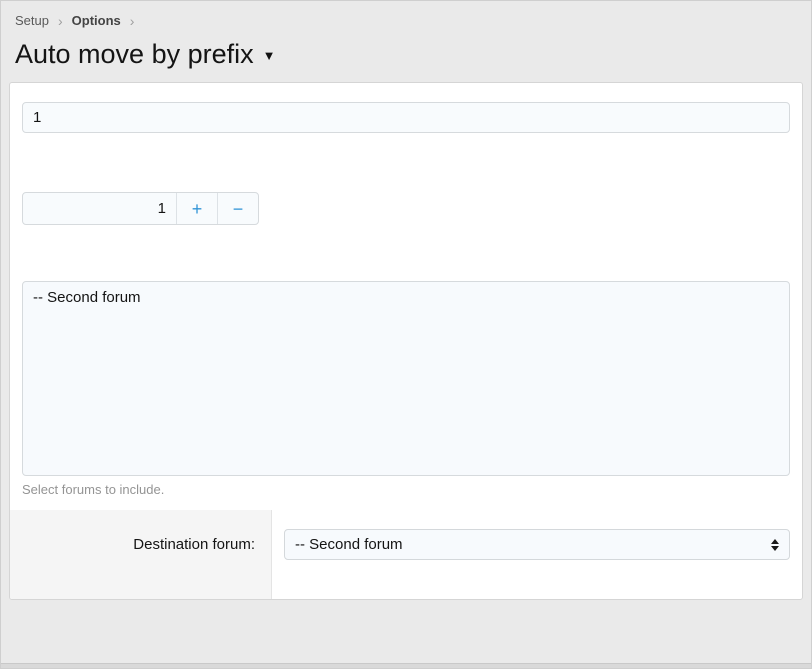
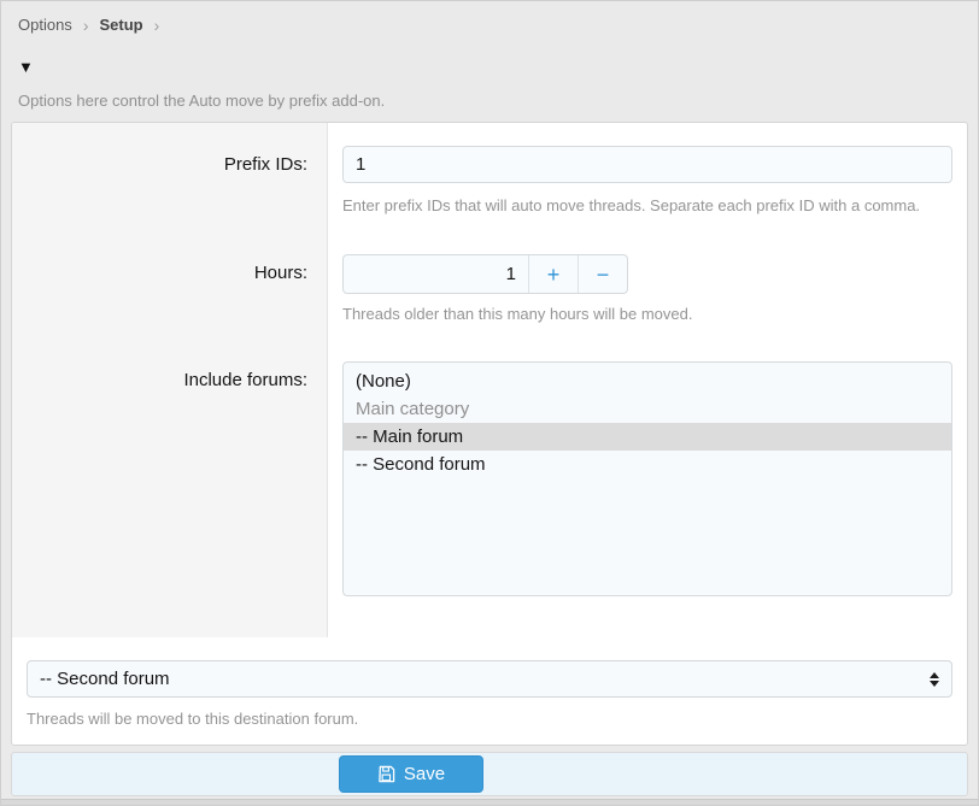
- Setup
+ Options
  ›
- Options
+ Setup
  ›
- Auto move by prefix
  ▼
+ Options here control the Auto move by prefix add-on.
+ Prefix IDs:
  1
+ Enter prefix IDs that will auto move threads. Separate each prefix ID with a comma.
+ Hours:
  1
  +
  −
+ Threads older than this many hours will be moved.
+ Include forums:
+ (None)
+ Main category
+ -- Main forum
  -- Second forum
- Select forums to include.
- Destination forum:
  -- Second forum
+ Threads will be moved to this destination forum.
+ Save
